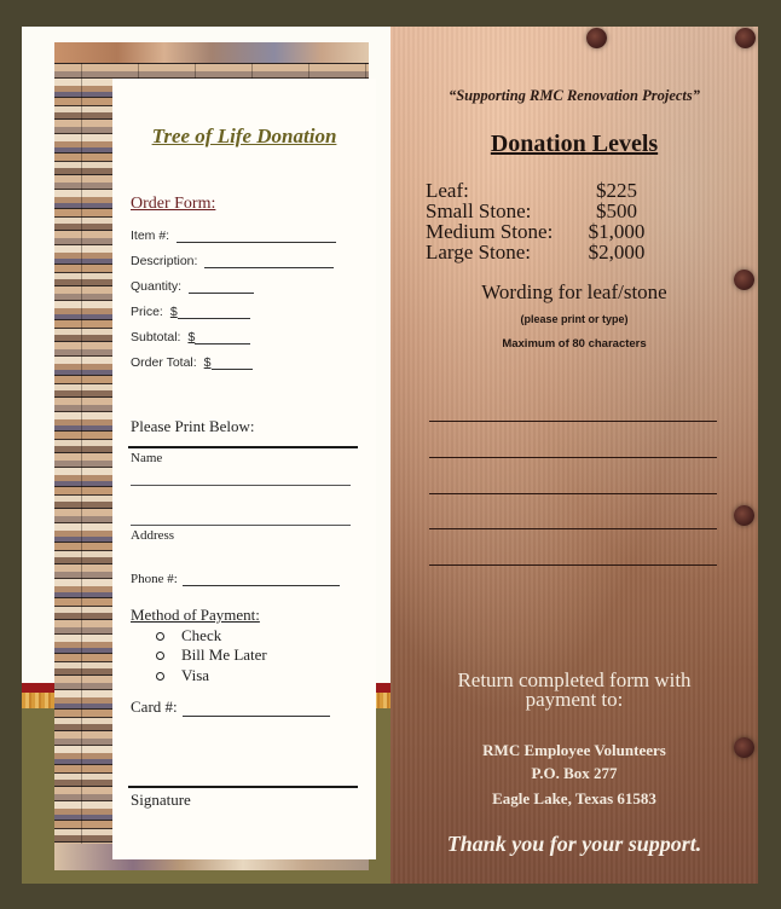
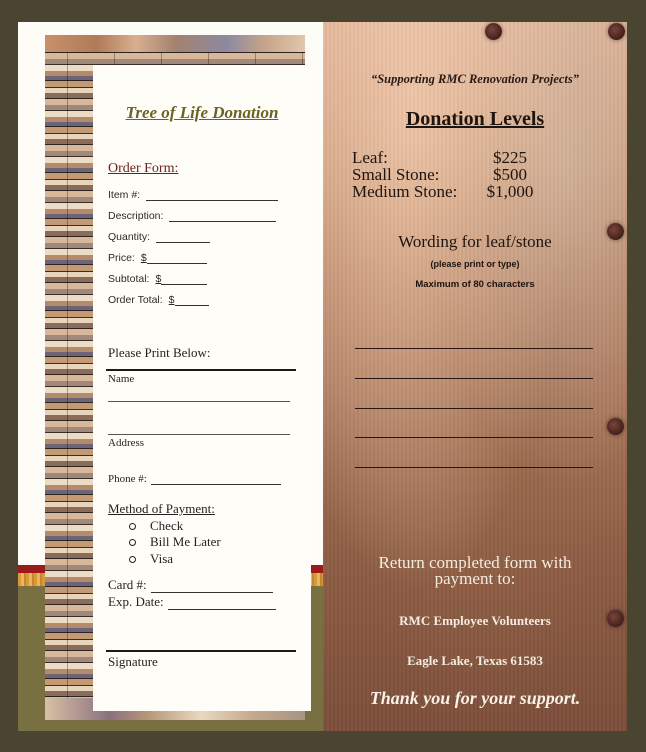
  Tree of Life Donation
  Order Form:
  Item #:
  Description:
  Quantity:
  Price:
  $
  Subtotal:
  $
  Order Total:
  $
  Please Print Below:
  Name
  Address
  Phone #:
  Method of Payment:
  Check
  Bill Me Later
  Visa
  Card #:
+ Exp. Date:
  Signature
  “Supporting RMC Renovation Projects”
  Donation Levels
  Leaf:
  $225
  Small Stone:
  $500
  Medium Stone:
  $1,000
- Large Stone:
- $2,000
  Wording for leaf/stone
  (please print or type)
  Maximum of 80 characters
  Return completed form with
  payment to:
  RMC Employee Volunteers
- P.O. Box 277
  Eagle Lake, Texas 61583
  Thank you for your support.
